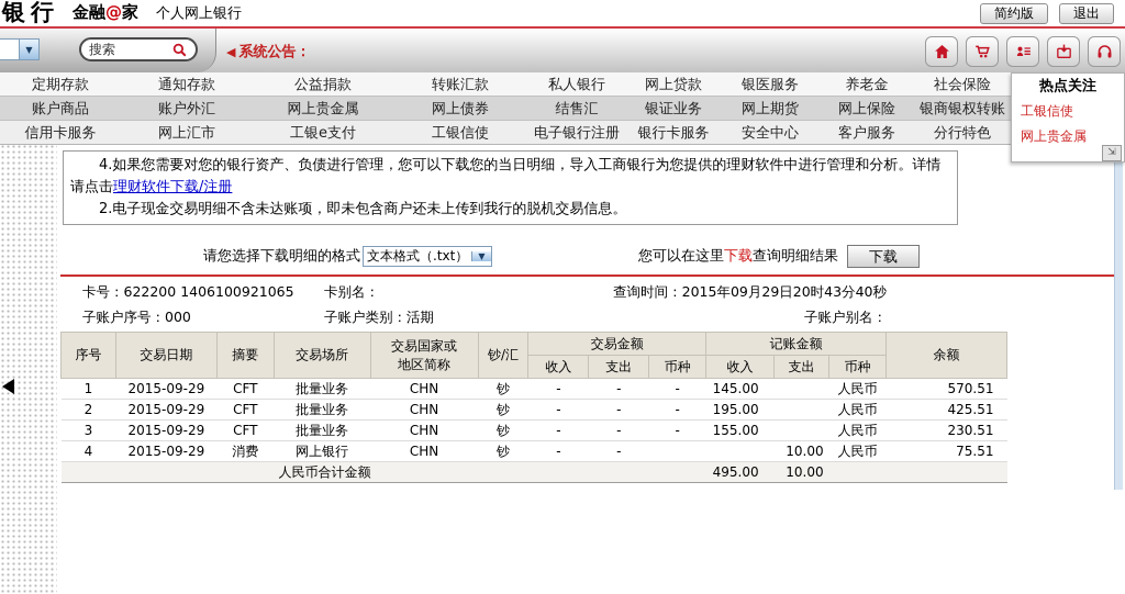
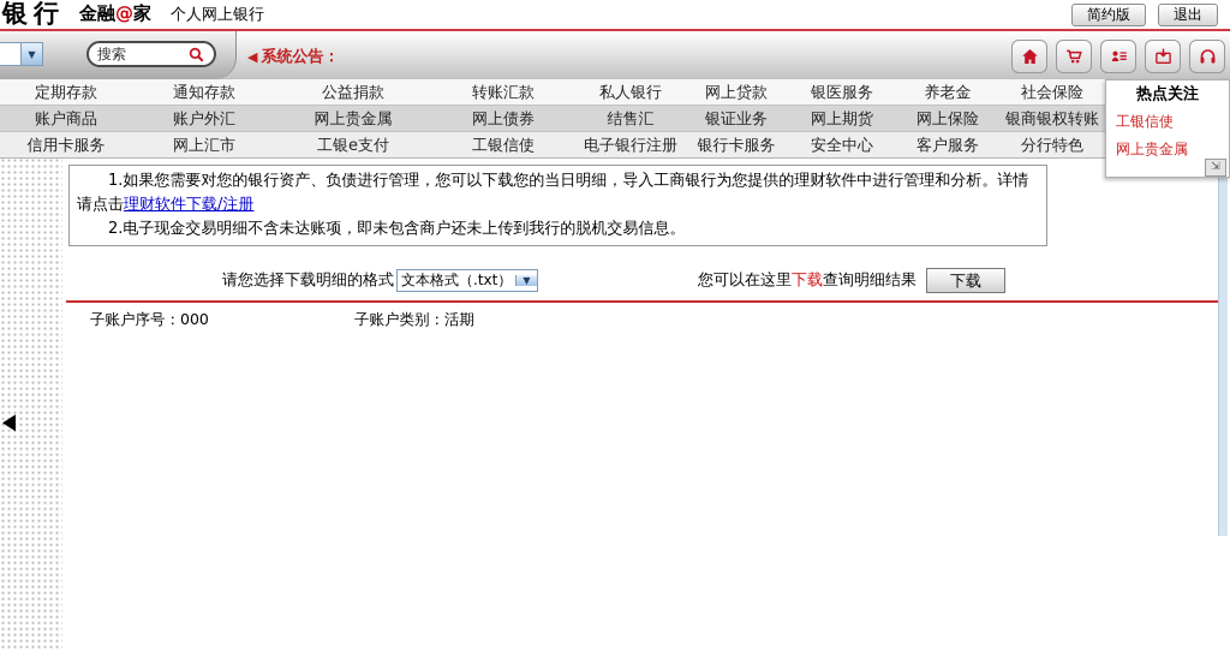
  银行
  金融@家
  个人网上银行
  简约版
  退出
  ▼
  搜索
  ◀ 系统公告：
  定期存款
  通知存款
  公益捐款
  转账汇款
  私人银行
  网上贷款
  银医服务
  养老金
  社会保险
  账户商品
  账户外汇
  网上贵金属
  网上债券
  结售汇
  银证业务
  网上期货
  网上保险
  银商银权转账
  信用卡服务
  网上汇市
  工银e支付
  工银信使
  电子银行注册
  银行卡服务
  安全中心
  客户服务
  分行特色
  热点关注
  工银信使
  网上贵金属
  ⇲
- 4.如果您需要对您的银行资产、负债进行管理，您可以下载您的当日明细，导入工商银行为您提供的理财软件中进行管理和分析。详情请点击理财软件下载/注册
+ 1.如果您需要对您的银行资产、负债进行管理，您可以下载您的当日明细，导入工商银行为您提供的理财软件中进行管理和分析。详情请点击理财软件下载/注册
  2.电子现金交易明细不含未达账项，即未包含商户还未上传到我行的脱机交易信息。
  请您选择下载明细的格式
  文本格式（.txt）
  ▼
  您可以在这里下载查询明细结果
  下载
- 卡号：622200 1406100921065
- 卡别名：
- 查询时间：2015年09月29日20时43分40秒
  子账户序号：000
  子账户类别：活期
- 子账户别名：
- 序号	交易日期	摘要	交易场所	交易国家或地区简称	钞/汇	交易金额	记账金额	余额
- 收入	支出	币种	收入	支出	币种
- 1	2015-09-29	CFT	批量业务	CHN	钞	-	-	-	145.00		人民币	570.51
- 2	2015-09-29	CFT	批量业务	CHN	钞	-	-	-	195.00		人民币	425.51
- 3	2015-09-29	CFT	批量业务	CHN	钞	-	-	-	155.00		人民币	230.51
- 4	2015-09-29	消费	网上银行	CHN	钞	-	-			10.00	人民币	75.51
- 人民币合计金额			495.00	10.00
